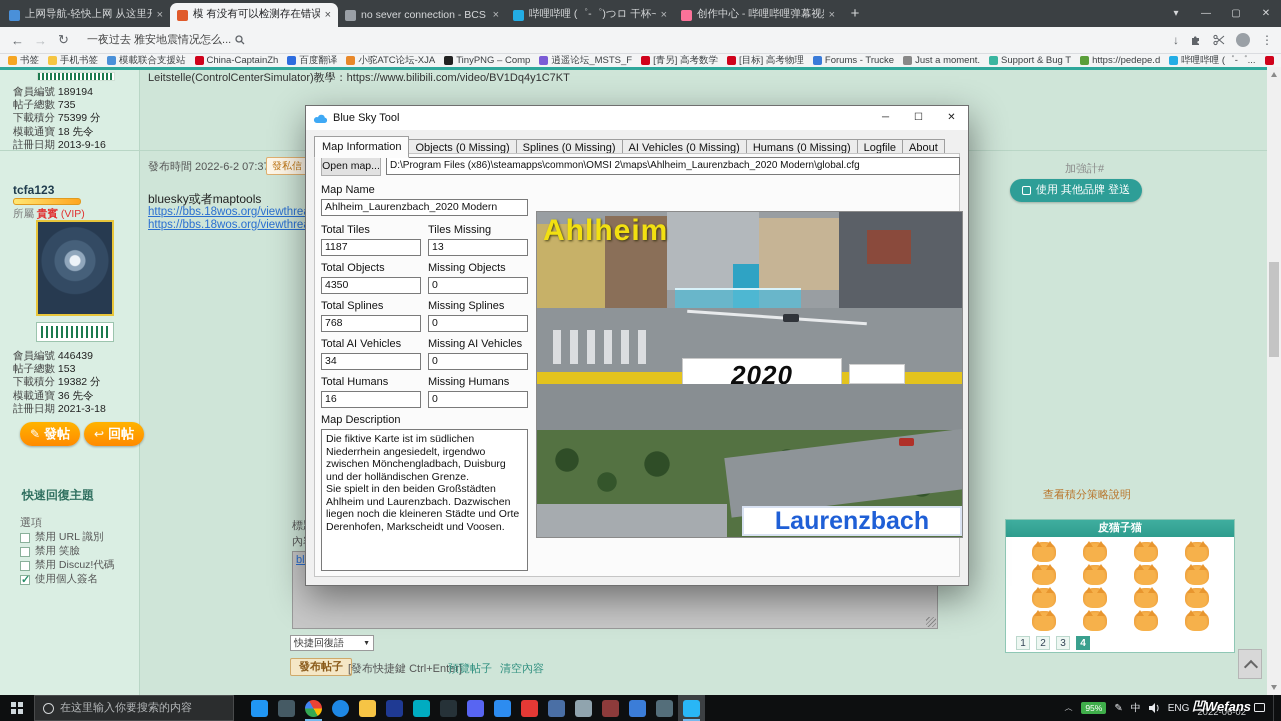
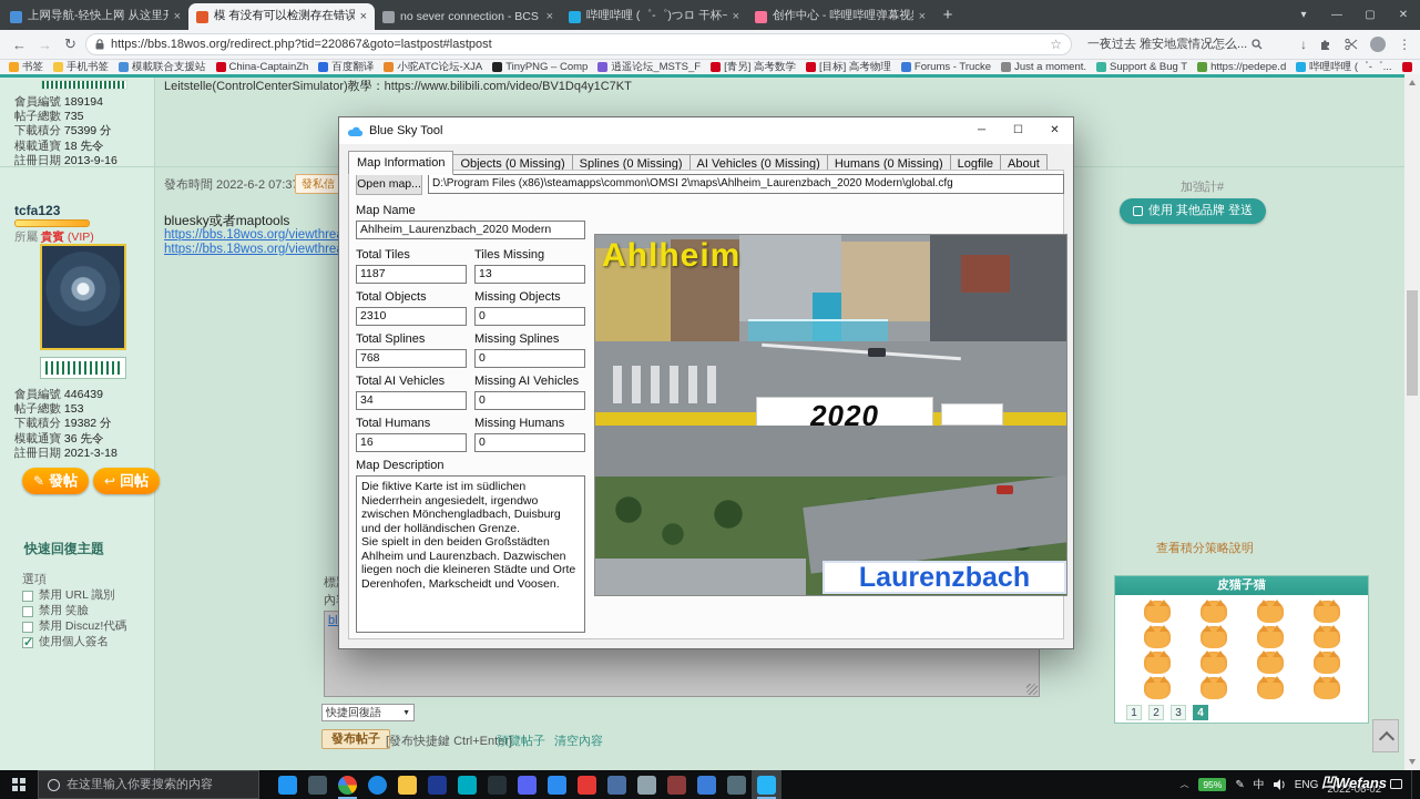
  上网导航-轻快上网 从这里
  ×
  ×
  no sever connection - BCS
  ×
  ×
  创作中心 - 哔哩哔哩弹幕视
  ×
  +
  ▾
  —
  ▢
  ✕
  ←
  →
  ↻
+ https://bbs.18wos.org/redirect.php?tid=220867&goto=lastpost#lastpost
+ ☆
  一夜过去 雅安地震情况怎么...
  ↓
  ⋮
  书签
  手机书签
  模載联合支援站
  China-CaptainZh
  百度翻译
  小驼ATC论坛-XJA
  TinyPNG – Comp
  逍遥论坛_MSTS_F
  [青另] 高考数学
  [目标] 高考物理
  Forums - Trucke
  Just a moment.
  Support & Bug T
  https://pedepe.d
  哔哩哔哩 (゜-゜...
  會員編號 189194
  帖子總數 735
  下載積分 75399 分
  模載通寶 18 先令
  註冊日期 2013-9-16
  tcfa123
  所屬 貴賓 (VIP)
  會員編號 446439
  帖子總數 153
  下載積分 19382 分
  模載通寶 36 先令
  註冊日期 2021-3-18
  Leitstelle(ControlCenterSimulator)教學：https://www.bilibili.com/video/BV1Dq4y1C7KT
  發布時間 2022-6-2 07:3
  發私信
  加強計#
  使用 其他品牌 登送
  bluesky或者maptools
  https://bbs.18wos.org/viewthre
  https://bbs.18wos.org/viewthre
  ✎
  發帖
  ↩
  回帖
  快速回復主題
  查看積分策略說明
  選項
  禁用 URL 識別
  禁用 笑臉
  禁用 Discuz!代碼
  使用個人簽名
  快捷回復語
  發布帖子
  [發布快捷鍵 Ctrl+Enter]
  預覽帖子
  清空內容
  皮猫子猫
  1
  2
  3
  4
  Blue Sky Tool
  ─
  ☐
  ✕
  Map Information
  Objects (0 Missing)
  Splines (0 Missing)
  AI Vehicles (0 Missing)
  Humans (0 Missing)
  Logfile
  About
  Open map...
  D:\Program Files (x86)\steamapps\common\OMSI 2\maps\Ahlheim_Laurenzbach_2020 Modern\global.cfg
  Map Name
  Ahlheim_Laurenzbach_2020 Modern
  Total Tiles
  1187
  Tiles Missing
  13
  Total Objects
- 4350
+ 2310
  Missing Objects
  0
  Total Splines
  768
  Missing Splines
  0
  Total AI Vehicles
  34
  Missing AI Vehicles
  0
  Total Humans
  16
  Missing Humans
  0
  Map Description
  Die fiktive Karte ist im südlichen Niederrhein angesiedelt, irgendwo zwischen Mönchengladbach, Duisburg und der holländischen Grenze.
  Sie spielt in den beiden Großstädten Ahlheim und Laurenzbach. Dazwischen liegen noch die kleineren Städte und Orte Derenhofen, Markscheidt und Voosen.
  2020
  Ahlheim
  Laurenzbach
  在这里输入你要搜索的内容
  ︿
  95%
  ✎
  中
  ENG
  2022-06-02
  凹Wefans
